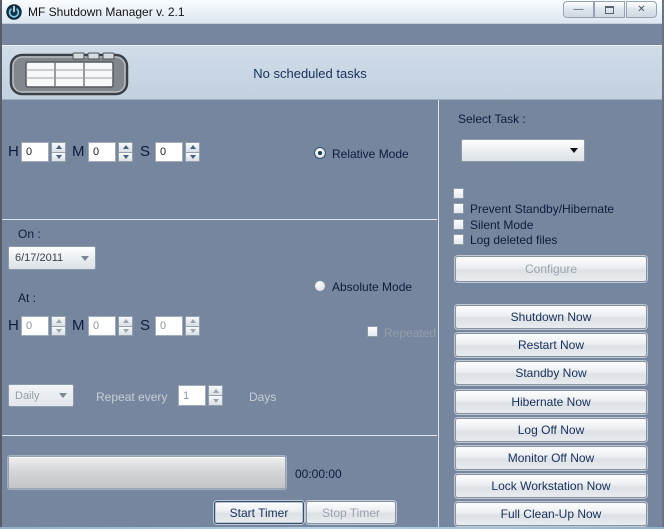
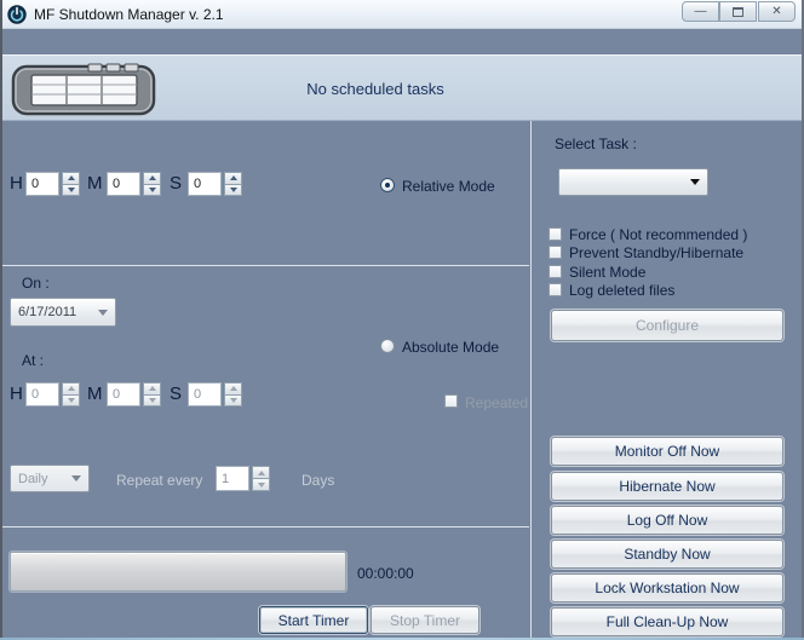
  MF Shutdown Manager v. 2.1
  —
  ✕
  No scheduled tasks
  H
  0
  M
  0
  S
  0
  Relative Mode
  On :
  6/17/2011
  At :
  H
  0
  M
  0
  S
  0
  Absolute Mode
  Repeated
  Daily
  Repeat every
  1
  Days
  00:00:00
  Start Timer
  Stop Timer
  Select Task :
+ Force ( Not recommended )
  Prevent Standby/Hibernate
  Silent Mode
  Log deleted files
  Configure
- Shutdown Now
- Restart Now
- Standby Now
+ Monitor Off Now
  Hibernate Now
  Log Off Now
- Monitor Off Now
+ Standby Now
  Lock Workstation Now
  Full Clean-Up Now
